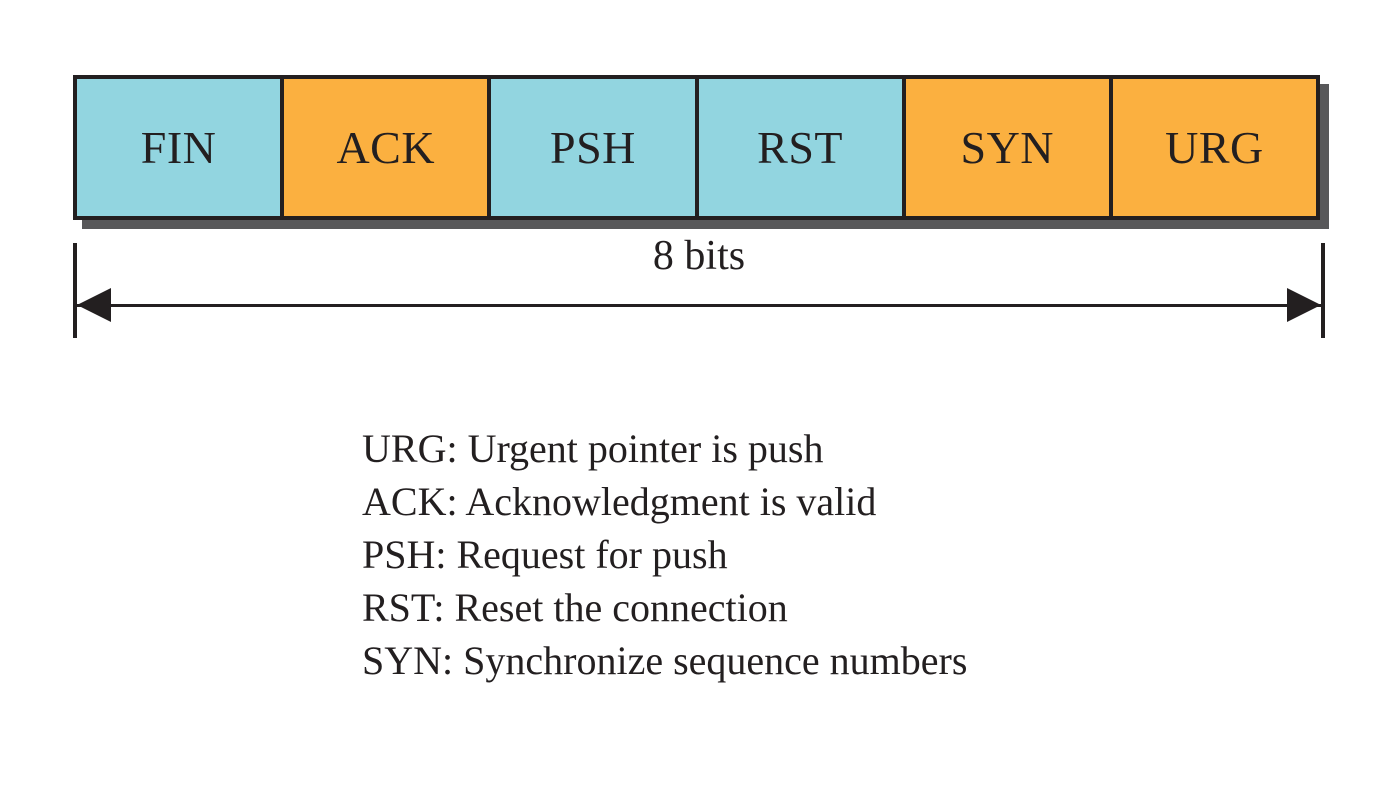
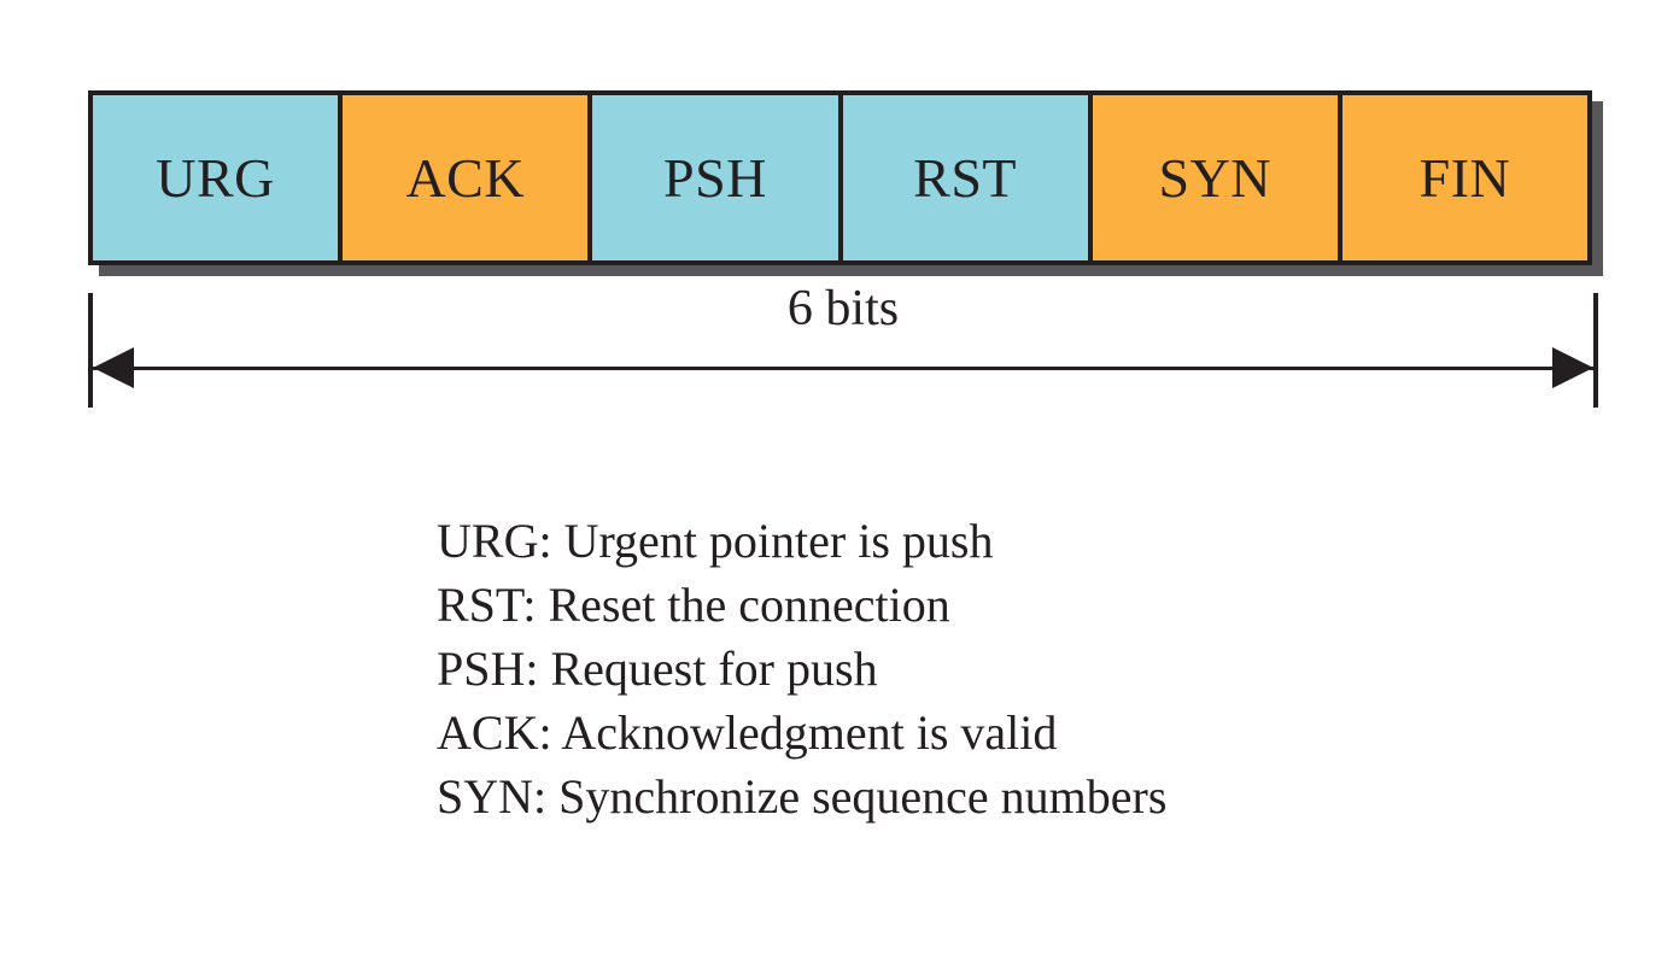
- FIN
+ URG
  ACK
  PSH
  RST
  SYN
- URG
+ FIN
- 8 bits
+ 6 bits
  URG: Urgent pointer is push
- ACK: Acknowledgment is valid
+ RST: Reset the connection
  PSH: Request for push
- RST: Reset the connection
+ ACK: Acknowledgment is valid
  SYN: Synchronize sequence numbers
